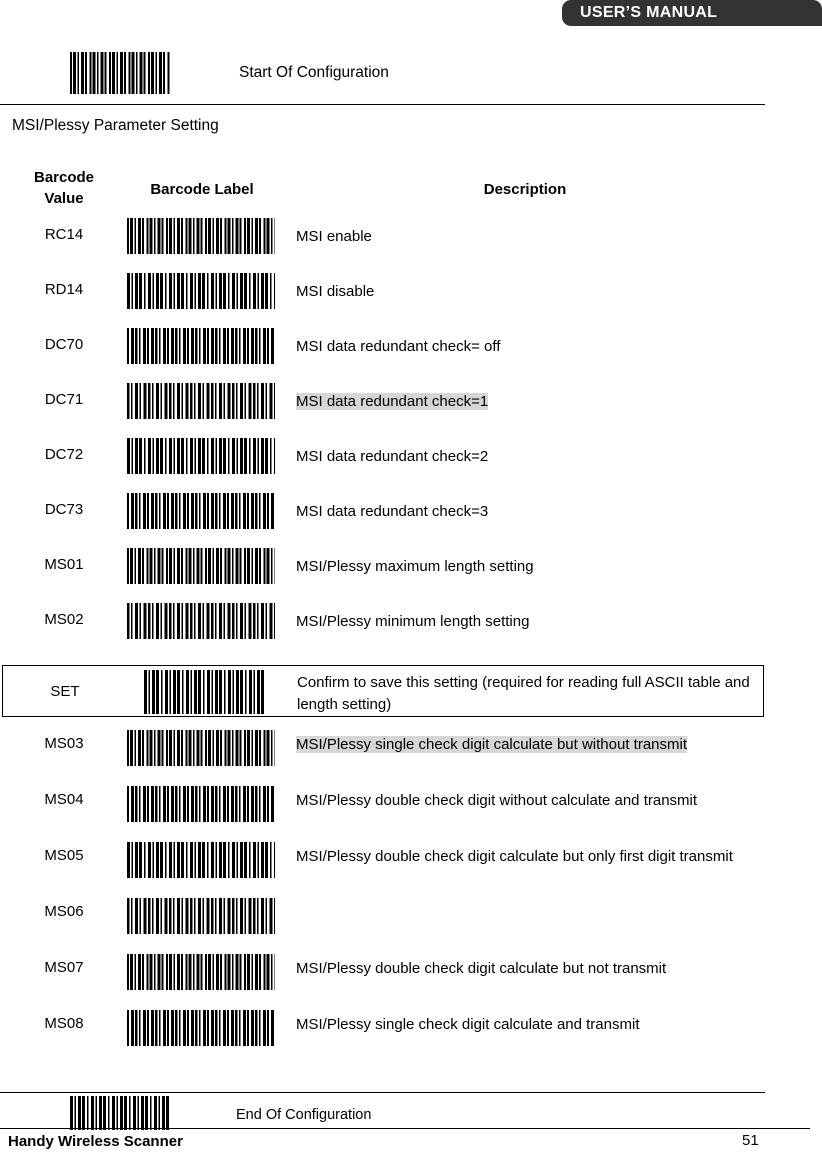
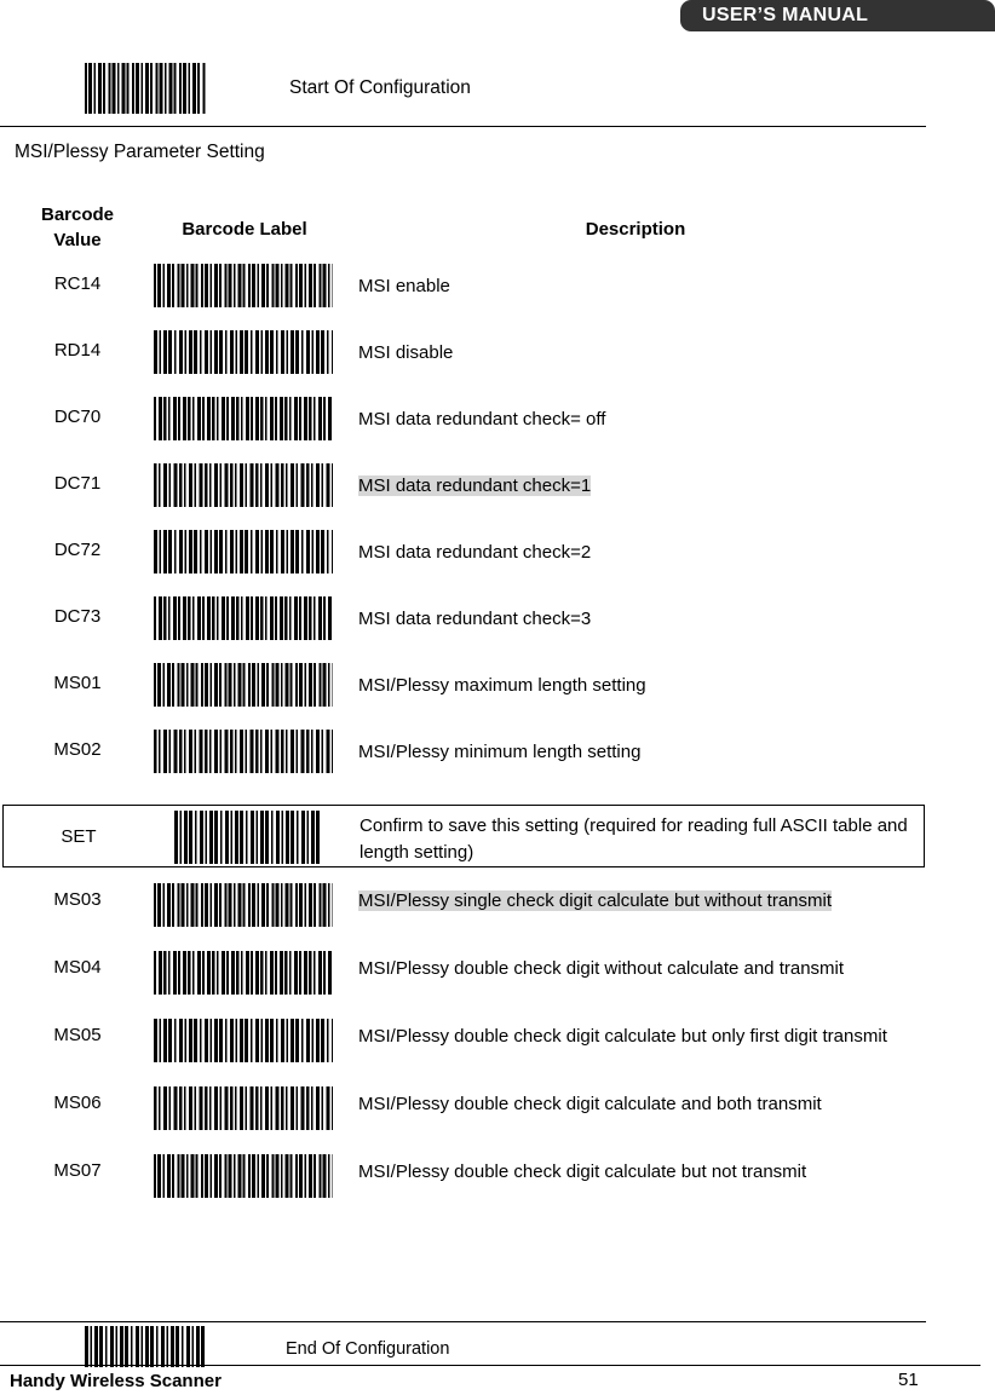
  USER’S MANUAL
  Start Of Configuration
  MSI/Plessy Parameter Setting
  Barcode
  Value
  Barcode Label
  Description
  RC14
  MSI enable
  RD14
  MSI disable
  DC70
  MSI data redundant check= off
  DC71
  MSI data redundant check=1
  DC72
  MSI data redundant check=2
  DC73
  MSI data redundant check=3
  MS01
  MSI/Plessy maximum length setting
  MS02
  MSI/Plessy minimum length setting
  SET
  Confirm to save this setting (required for reading full ASCII table and length setting)
  MS03
  MSI/Plessy single check digit calculate but without transmit
  MS04
  MSI/Plessy double check digit without calculate and transmit
  MS05
  MSI/Plessy double check digit calculate but only first digit transmit
  MS06
+ MSI/Plessy double check digit calculate and both transmit
  MS07
  MSI/Plessy double check digit calculate but not transmit
- MS08
- MSI/Plessy single check digit calculate and transmit
  End Of Configuration
  Handy Wireless Scanner
  51
